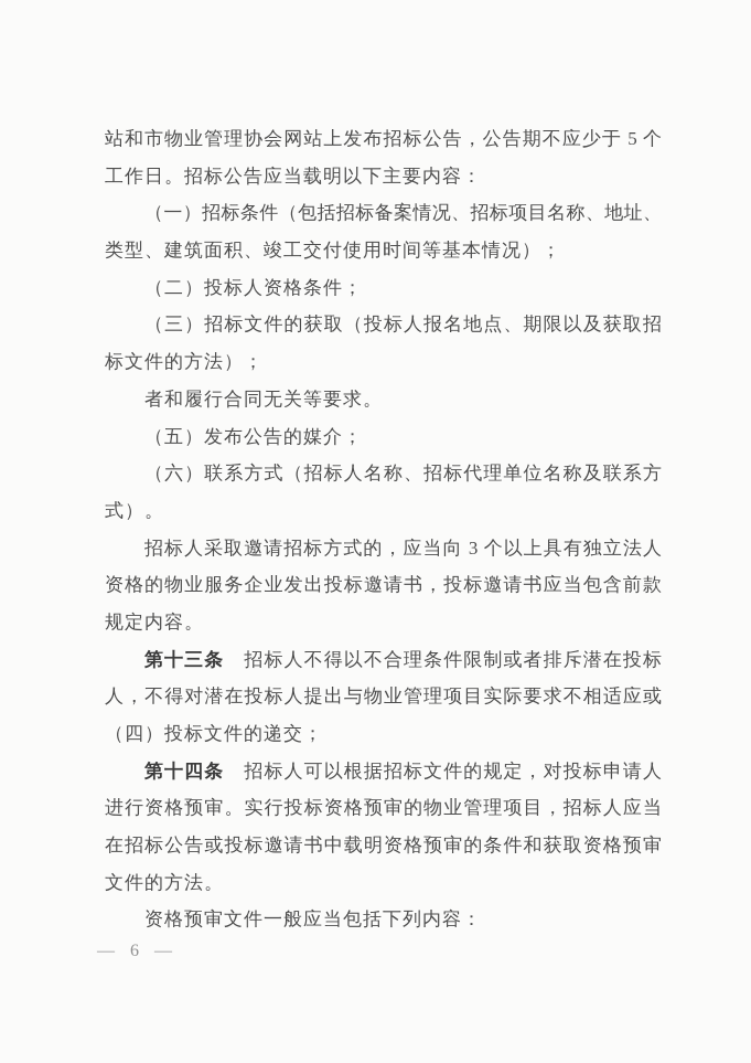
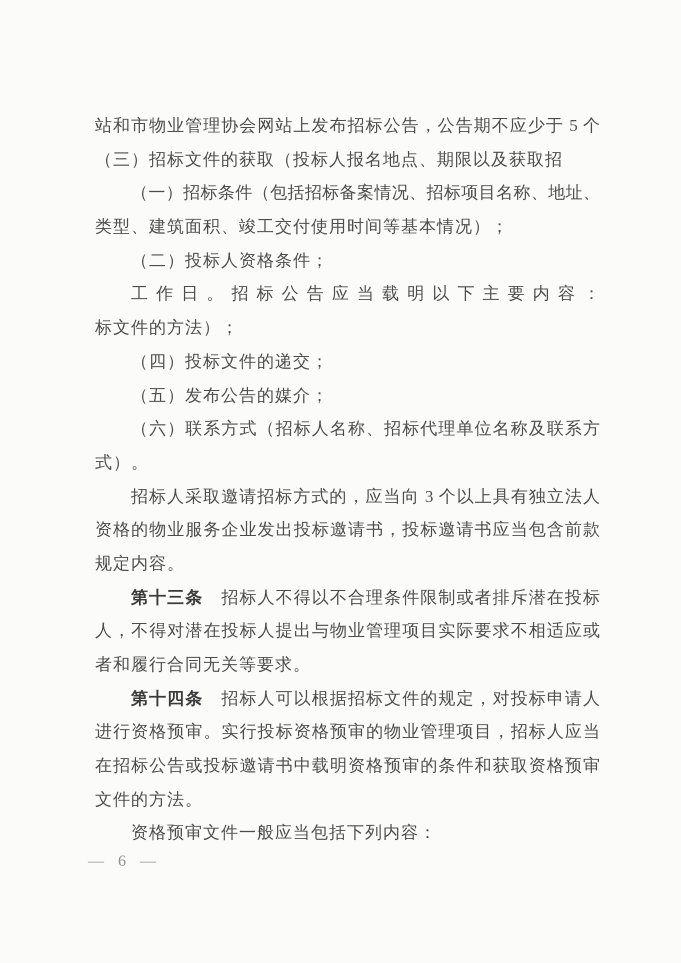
  站和市物业管理协会网站上发布招标公告，公告期不应少于 5 个
- 工作日。招标公告应当载明以下主要内容：
+ （三）招标文件的获取（投标人报名地点、期限以及获取招
  （一）招标条件（包括招标备案情况、招标项目名称、地址、
  类型、建筑面积、竣工交付使用时间等基本情况）；
  （二）投标人资格条件；
- （三）招标文件的获取（投标人报名地点、期限以及获取招
+ 工作日。招标公告应当载明以下主要内容：
  标文件的方法）；
- 者和履行合同无关等要求。
+ （四）投标文件的递交；
  （五）发布公告的媒介；
  （六）联系方式（招标人名称、招标代理单位名称及联系方
  式）。
  招标人采取邀请招标方式的，应当向 3 个以上具有独立法人
  资格的物业服务企业发出投标邀请书，投标邀请书应当包含前款
  规定内容。
  第十三条 招标人不得以不合理条件限制或者排斥潜在投标
  人，不得对潜在投标人提出与物业管理项目实际要求不相适应或
- （四）投标文件的递交；
+ 者和履行合同无关等要求。
  第十四条 招标人可以根据招标文件的规定，对投标申请人
  进行资格预审。实行投标资格预审的物业管理项目，招标人应当
  在招标公告或投标邀请书中载明资格预审的条件和获取资格预审
  文件的方法。
  资格预审文件一般应当包括下列内容：
  — 6 —
